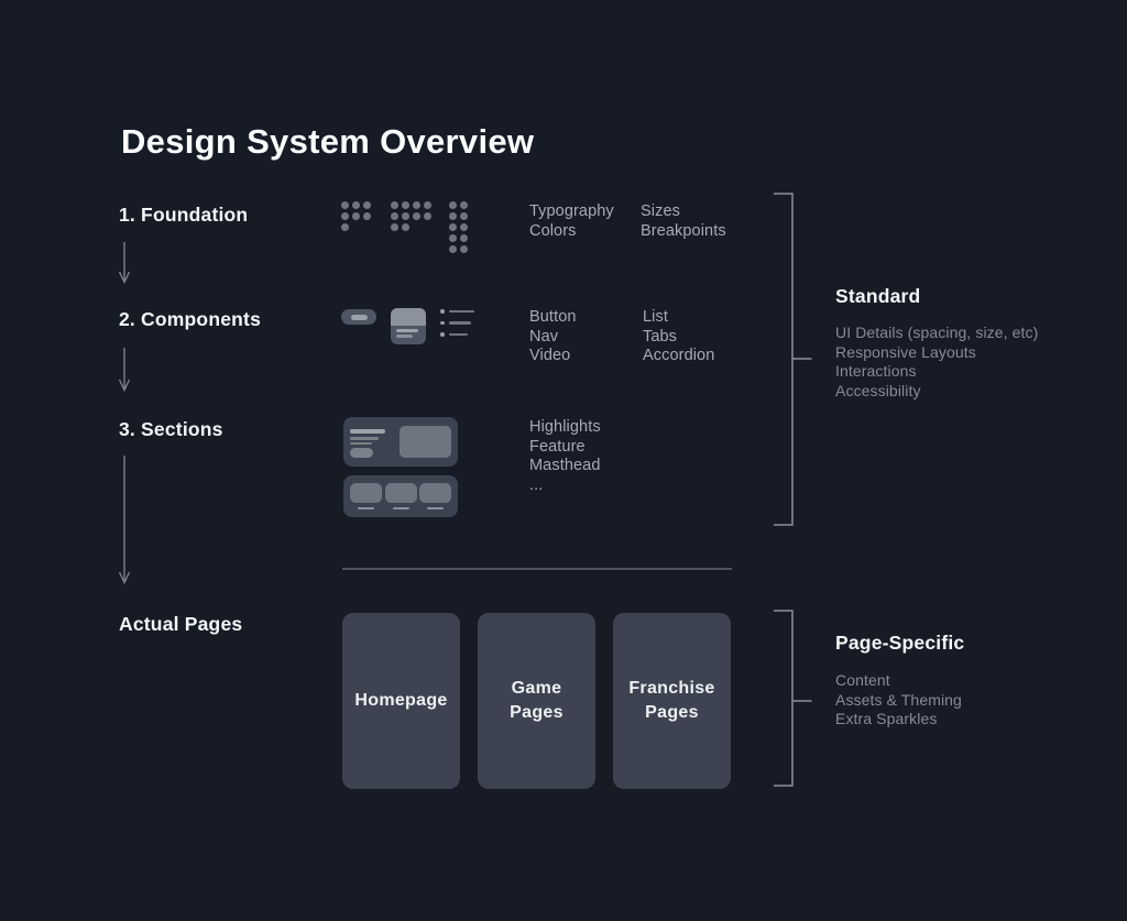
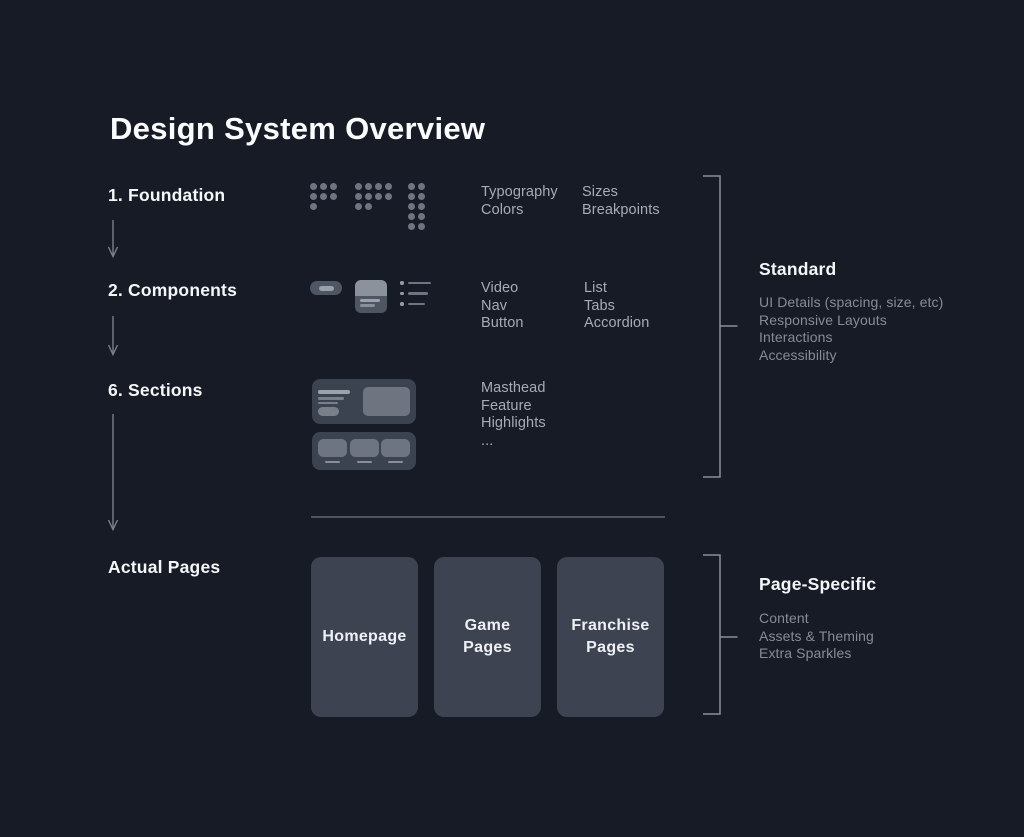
  Design System Overview
  1. Foundation
  2. Components
- 3. Sections
+ 6. Sections
  Actual Pages
  Typography
  Colors
  Sizes
  Breakpoints
- Button
+ Video
  Nav
- Video
+ Button
  List
  Tabs
  Accordion
- Highlights
+ Masthead
  Feature
- Masthead
+ Highlights
  ...
  Homepage
  Game Pages
  Franchise Pages
  Standard
  UI Details (spacing, size, etc)
  Responsive Layouts
  Interactions
  Accessibility
  Page-Specific
  Content
  Assets & Theming
  Extra Sparkles
